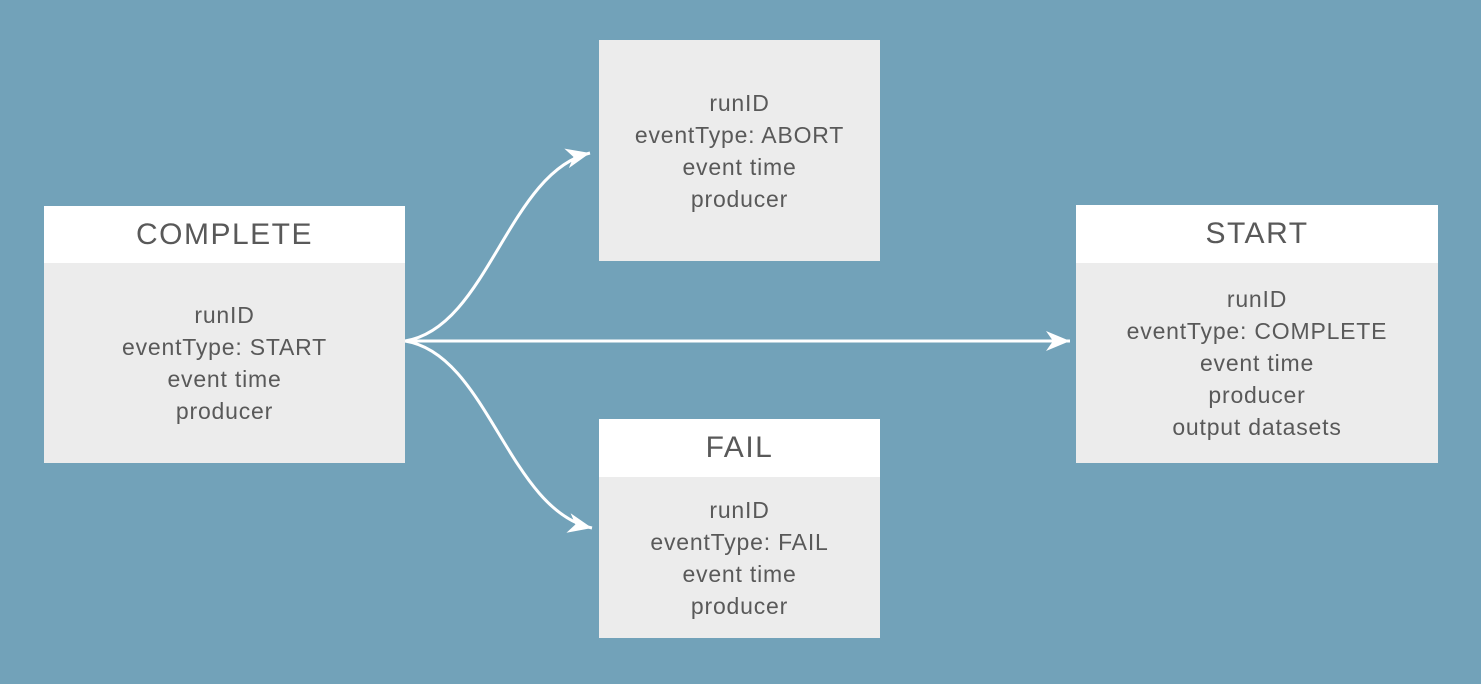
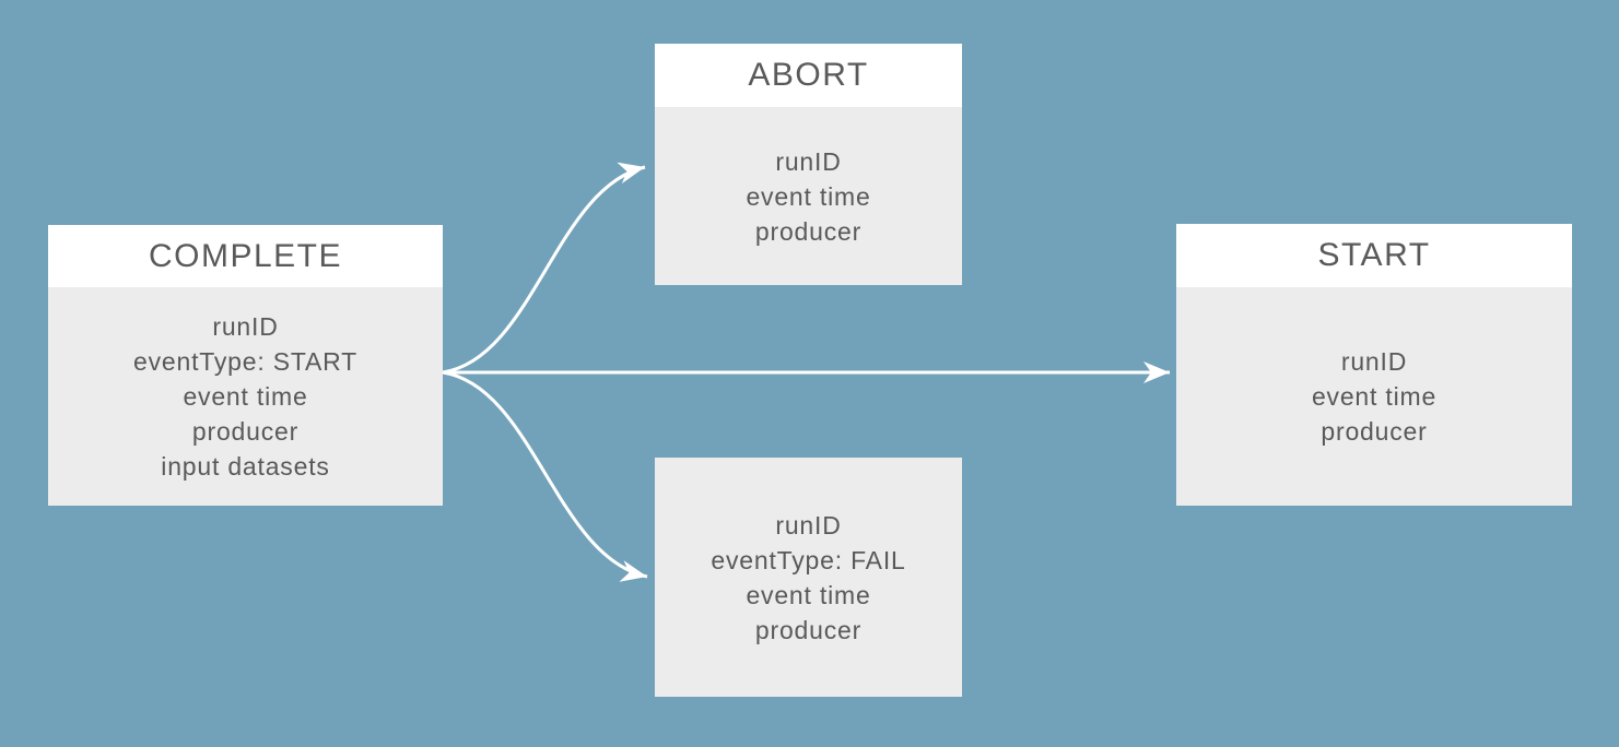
  COMPLETE
  runID
  eventType: START
  event time
  producer
+ input datasets
+ ABORT
  runID
- eventType: ABORT
  event time
  producer
- FAIL
  runID
  eventType: FAIL
  event time
  producer
  START
  runID
- eventType: COMPLETE
  event time
  producer
- output datasets
